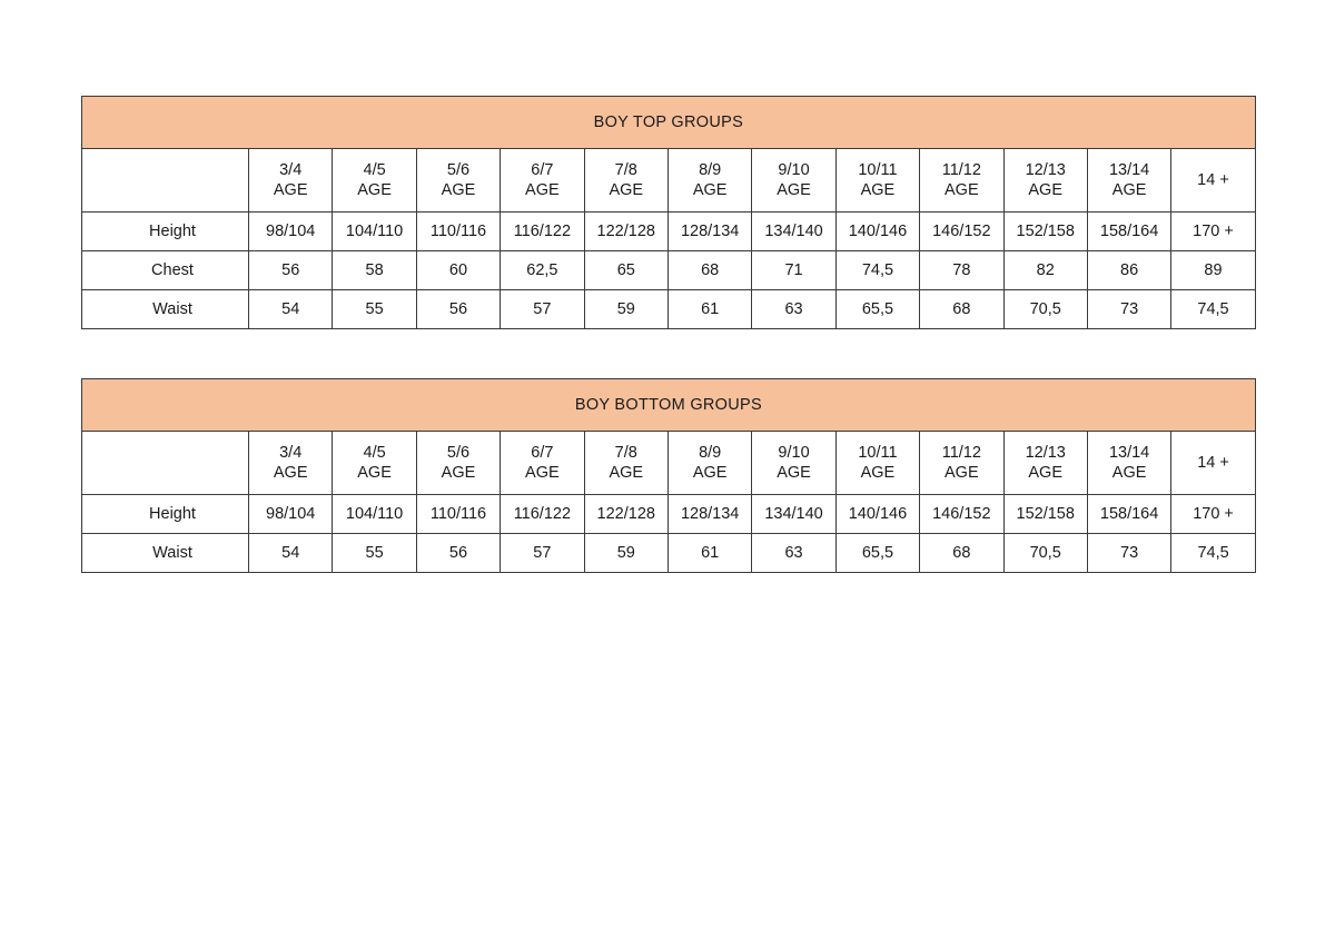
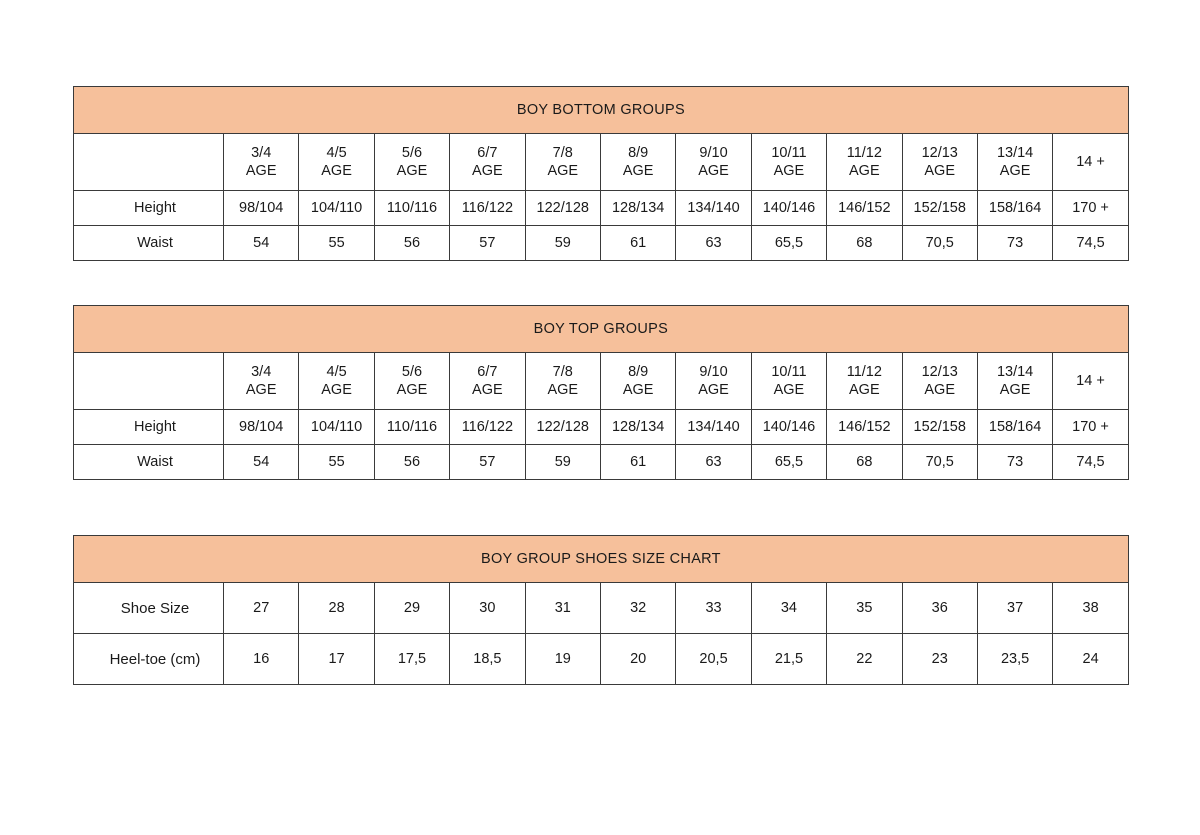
- BOY TOP GROUPS
+ BOY BOTTOM GROUPS
  	3/4AGE	4/5AGE	5/6AGE	6/7AGE	7/8AGE	8/9AGE	9/10AGE	10/11AGE	11/12AGE	12/13AGE	13/14AGE	14 +
  Height	98/104	104/110	110/116	116/122	122/128	128/134	134/140	140/146	146/152	152/158	158/164	170 +
- Chest	56	58	60	62,5	65	68	71	74,5	78	82	86	89
  Waist	54	55	56	57	59	61	63	65,5	68	70,5	73	74,5
- BOY BOTTOM GROUPS
+ BOY TOP GROUPS
  	3/4AGE	4/5AGE	5/6AGE	6/7AGE	7/8AGE	8/9AGE	9/10AGE	10/11AGE	11/12AGE	12/13AGE	13/14AGE	14 +
  Height	98/104	104/110	110/116	116/122	122/128	128/134	134/140	140/146	146/152	152/158	158/164	170 +
  Waist	54	55	56	57	59	61	63	65,5	68	70,5	73	74,5
+ BOY GROUP SHOES SIZE CHART
+ Shoe Size	27	28	29	30	31	32	33	34	35	36	37	38
+ Heel-toe (cm)	16	17	17,5	18,5	19	20	20,5	21,5	22	23	23,5	24
